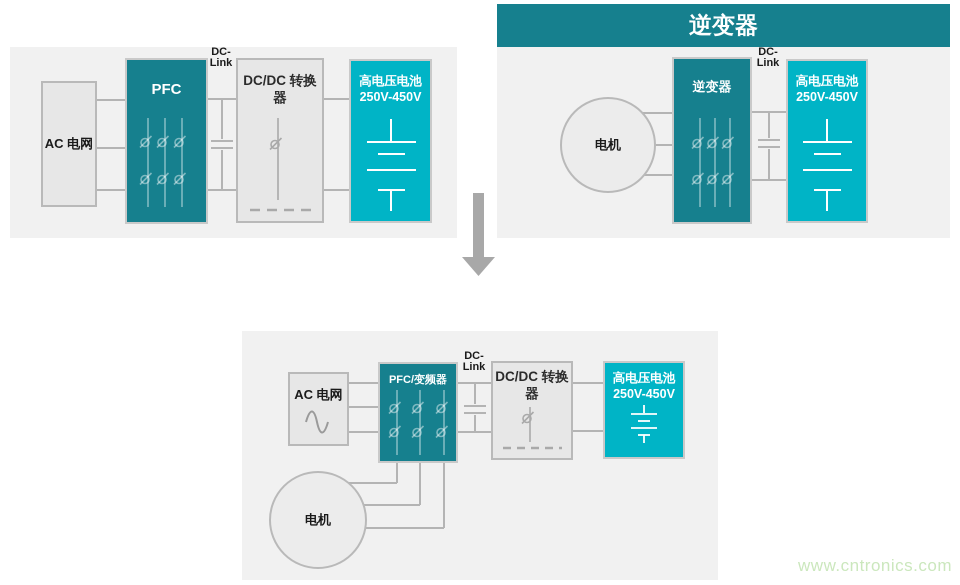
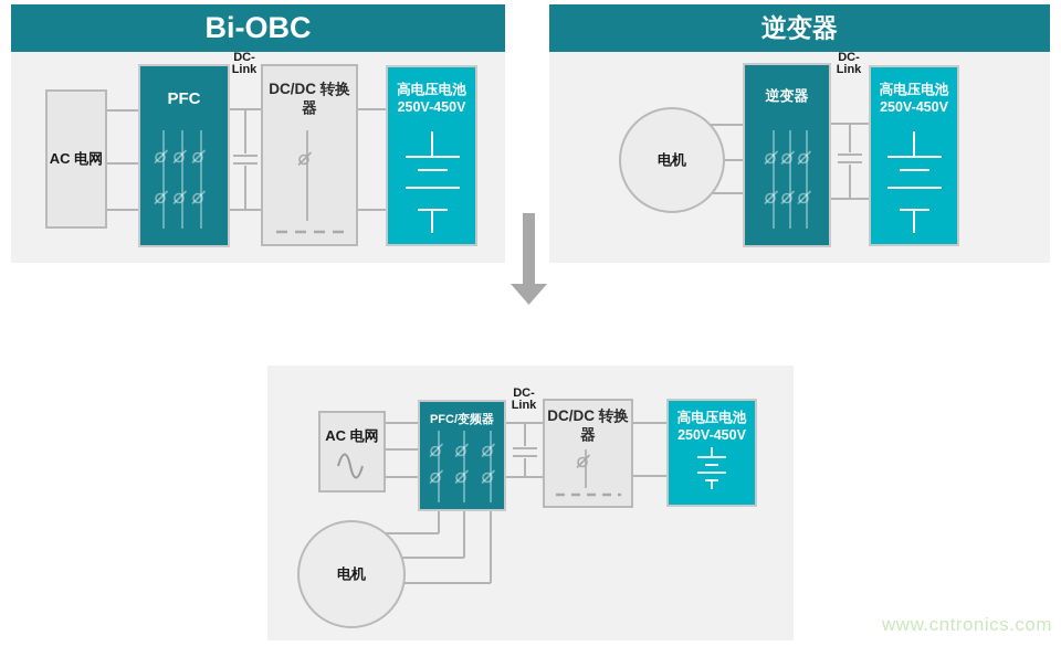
+ Bi-OBC
  AC 电网
  PFC
  DC-
  Link
  DC/DC 转换
  器
  高电压电池
  250V-450V
  逆变器
  电机
  逆变器
  DC-
  Link
  高电压电池
  250V-450V
  AC 电网
  PFC/变频器
  DC-
  Link
  DC/DC 转换
  器
  高电压电池
  250V-450V
  电机
  www.cntronics.com
